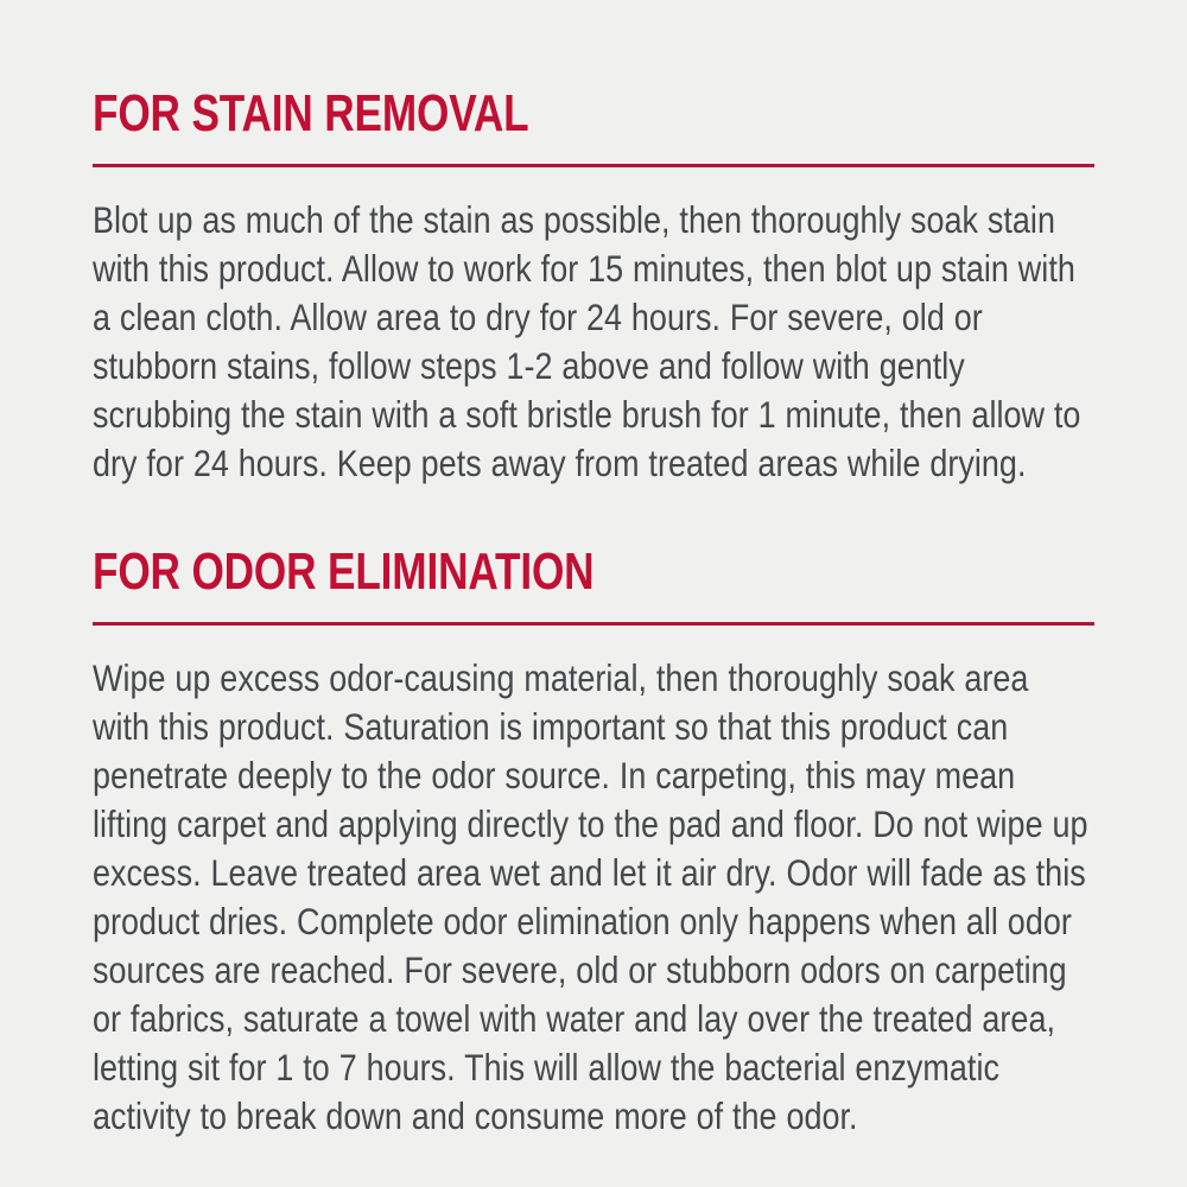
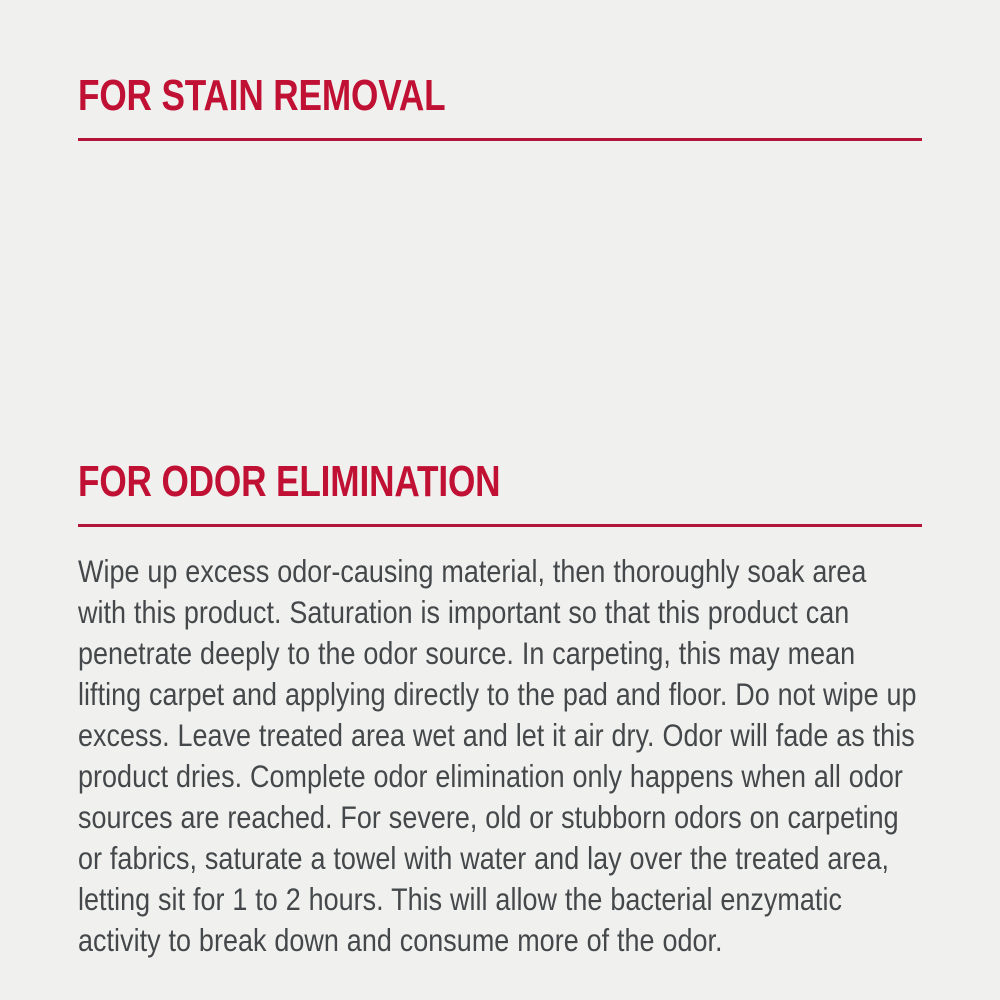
  FOR STAIN REMOVAL
- Blot up as much of the stain as possible, then thoroughly soak stain with this product. Allow to work for 15 minutes, then blot up stain with a clean cloth. Allow area to dry for 24 hours. For severe, old or stubborn stains, follow steps 1-2 above and follow with gently scrubbing the stain with a soft bristle brush for 1 minute, then allow to dry for 24 hours. Keep pets away from treated areas while drying.
  FOR ODOR ELIMINATION
- Wipe up excess odor-causing material, then thoroughly soak area with this product. Saturation is important so that this product can penetrate deeply to the odor source. In carpeting, this may mean lifting carpet and applying directly to the pad and floor. Do not wipe up excess. Leave treated area wet and let it air dry. Odor will fade as this product dries. Complete odor elimination only happens when all odor sources are reached. For severe, old or stubborn odors on carpeting or fabrics, saturate a towel with water and lay over the treated area, letting sit for 1 to 7 hours. This will allow the bacterial enzymatic activity to break down and consume more of the odor.
+ Wipe up excess odor-causing material, then thoroughly soak area with this product. Saturation is important so that this product can penetrate deeply to the odor source. In carpeting, this may mean lifting carpet and applying directly to the pad and floor. Do not wipe up excess. Leave treated area wet and let it air dry. Odor will fade as this product dries. Complete odor elimination only happens when all odor sources are reached. For severe, old or stubborn odors on carpeting or fabrics, saturate a towel with water and lay over the treated area, letting sit for 1 to 2 hours. This will allow the bacterial enzymatic activity to break down and consume more of the odor.
